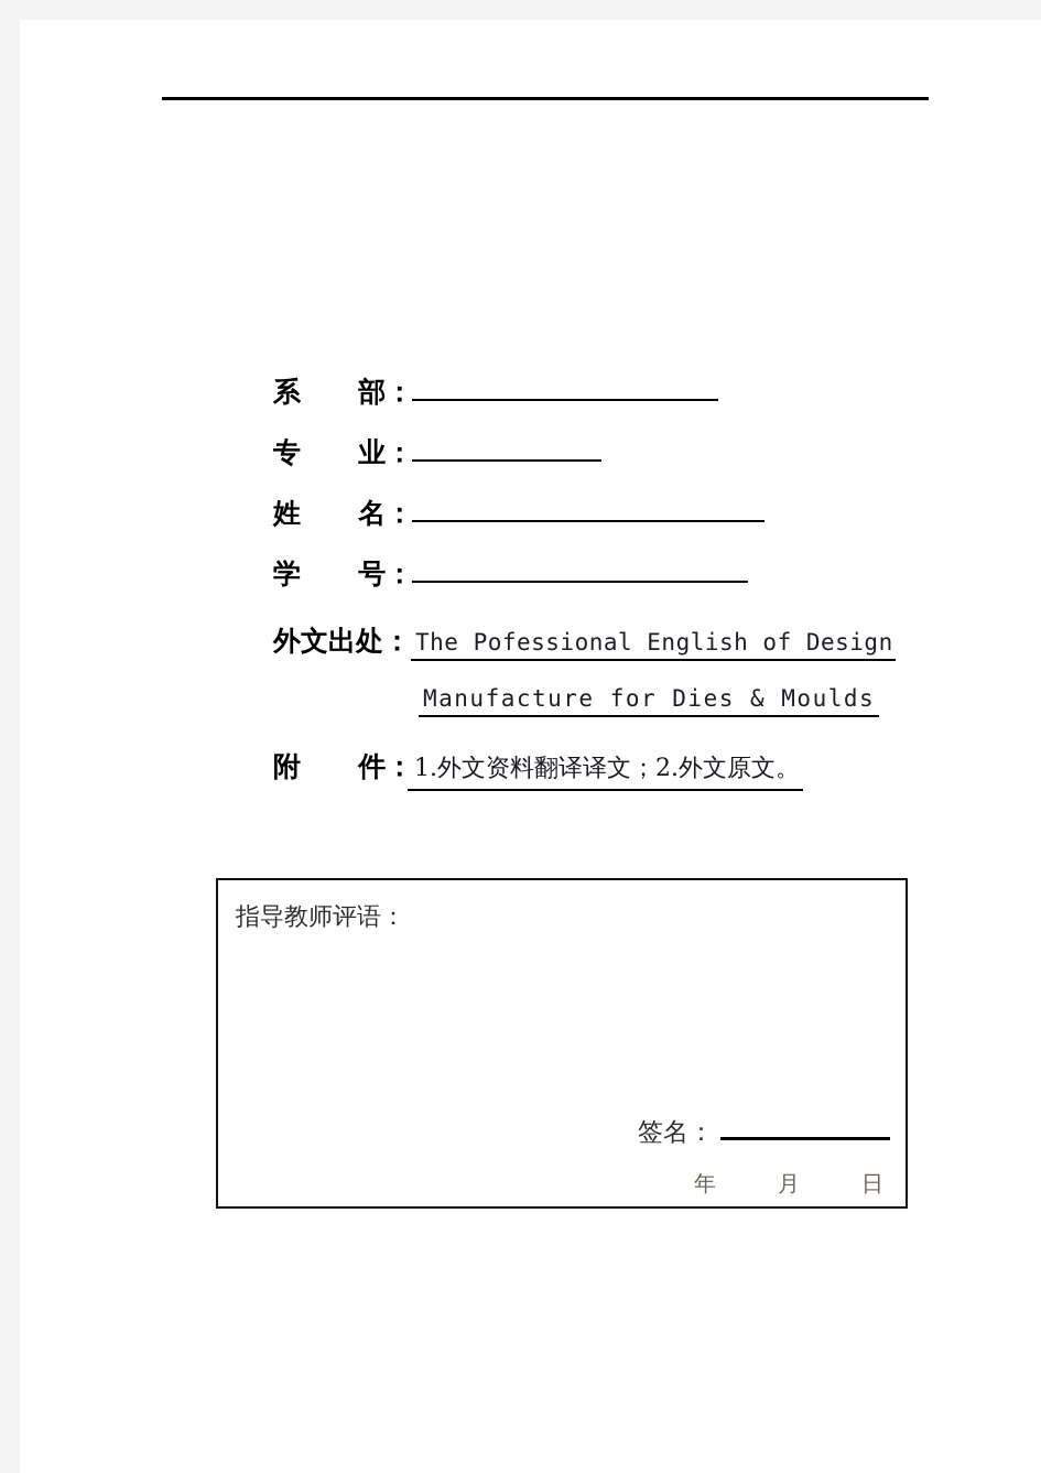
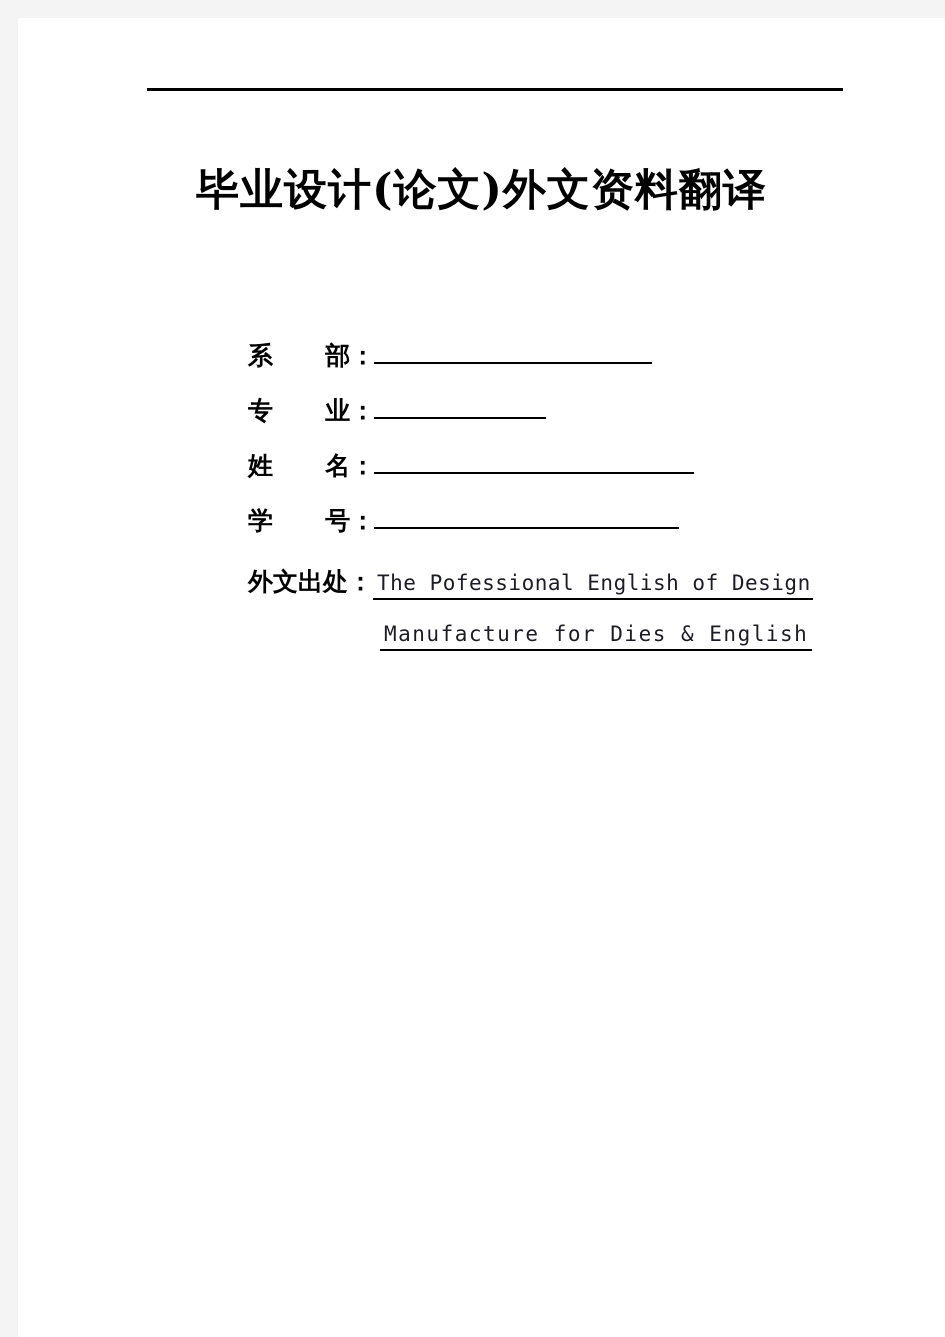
+ 毕业设计(论文)外文资料翻译
  系 部：
  专 业：
  姓 名：
  学 号：
  外文出处： The Pofessional English of Design
- Manufacture for Dies & Moulds
+ Manufacture for Dies & English
- 附 件：1.外文资料翻译译文；2.外文原文。
- 指导教师评语：
- 签名：
- 年 月 日
